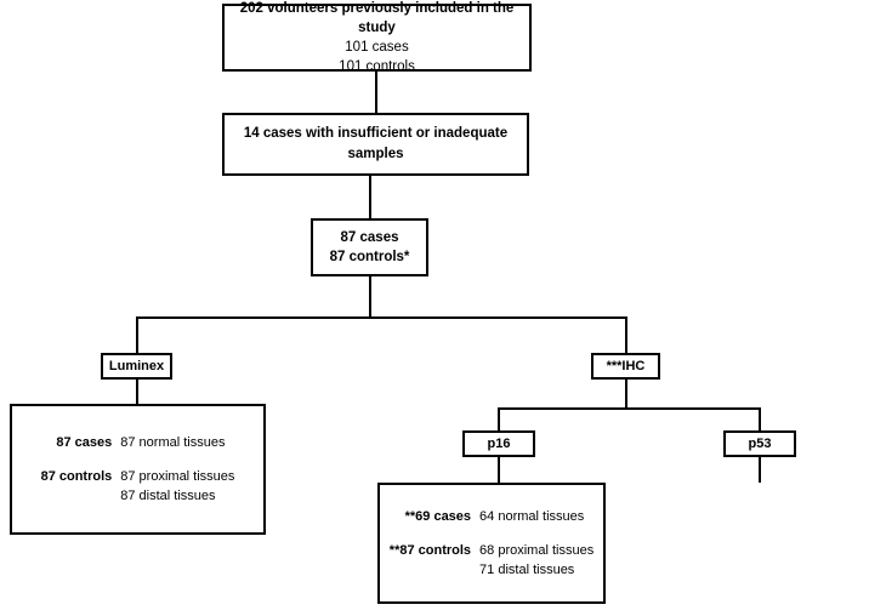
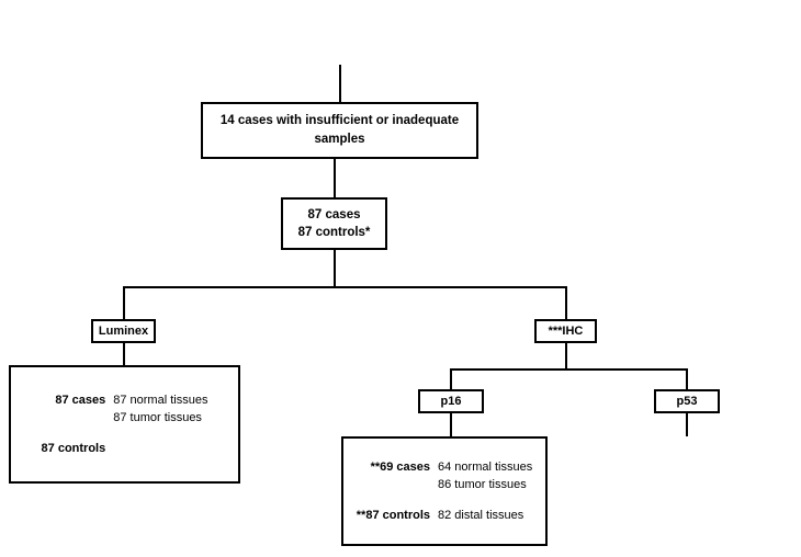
- 202 volunteers previously included in the study
- 101 cases
- 101 controls
  14 cases with insufficient or inadequate
  samples
  87 cases
  87 controls*
  Luminex
  ***IHC
  p16
  p53
  87 cases
  87 normal tissues
+ 87 tumor tissues
  87 controls
- 87 proximal tissues
- 87 distal tissues
  **69 cases
  64 normal tissues
+ 86 tumor tissues
  **87 controls
- 68 proximal tissues
- 71 distal tissues
+ 82 distal tissues
